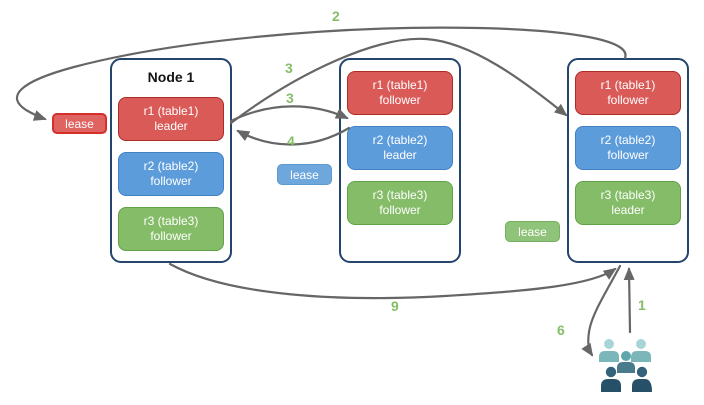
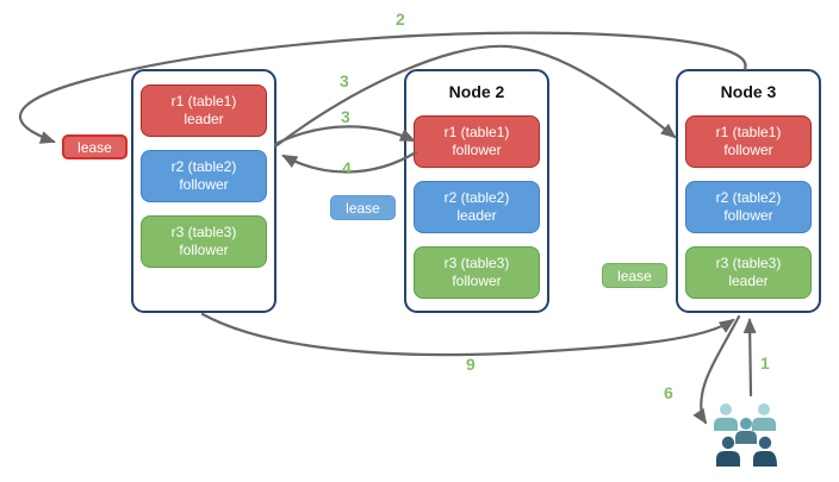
- Node 1
  r1 (table1)
  leader
  r2 (table2)
  follower
  r3 (table3)
  follower
+ Node 2
  r1 (table1)
  follower
  r2 (table2)
  leader
  r3 (table3)
  follower
+ Node 3
  r1 (table1)
  follower
  r2 (table2)
  follower
  r3 (table3)
  leader
  lease
  lease
  lease
  2
  3
  3
  4
  9
  6
  1
